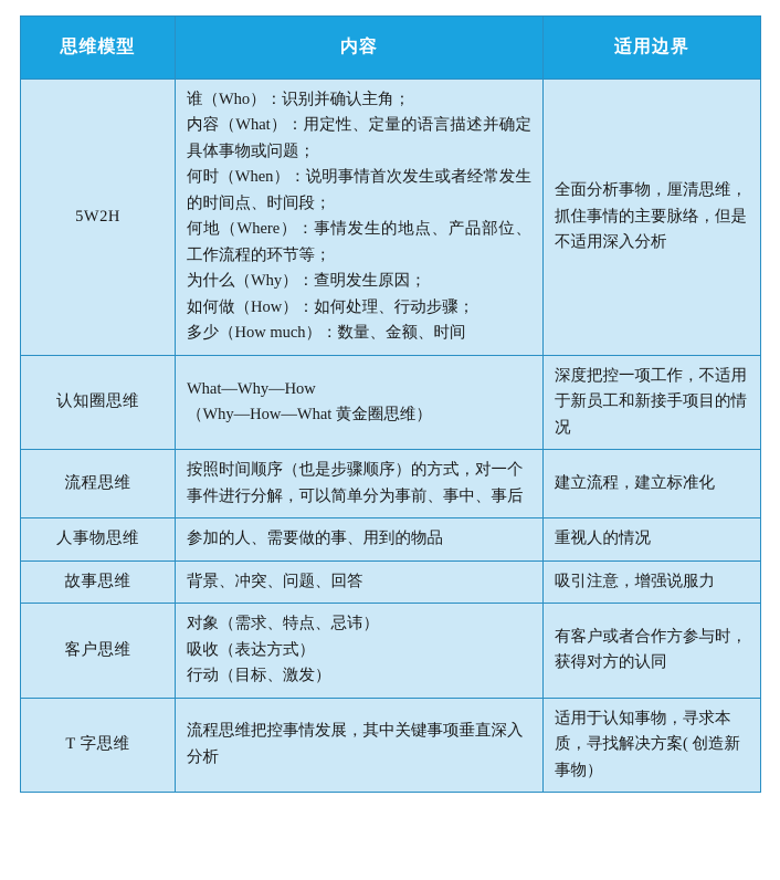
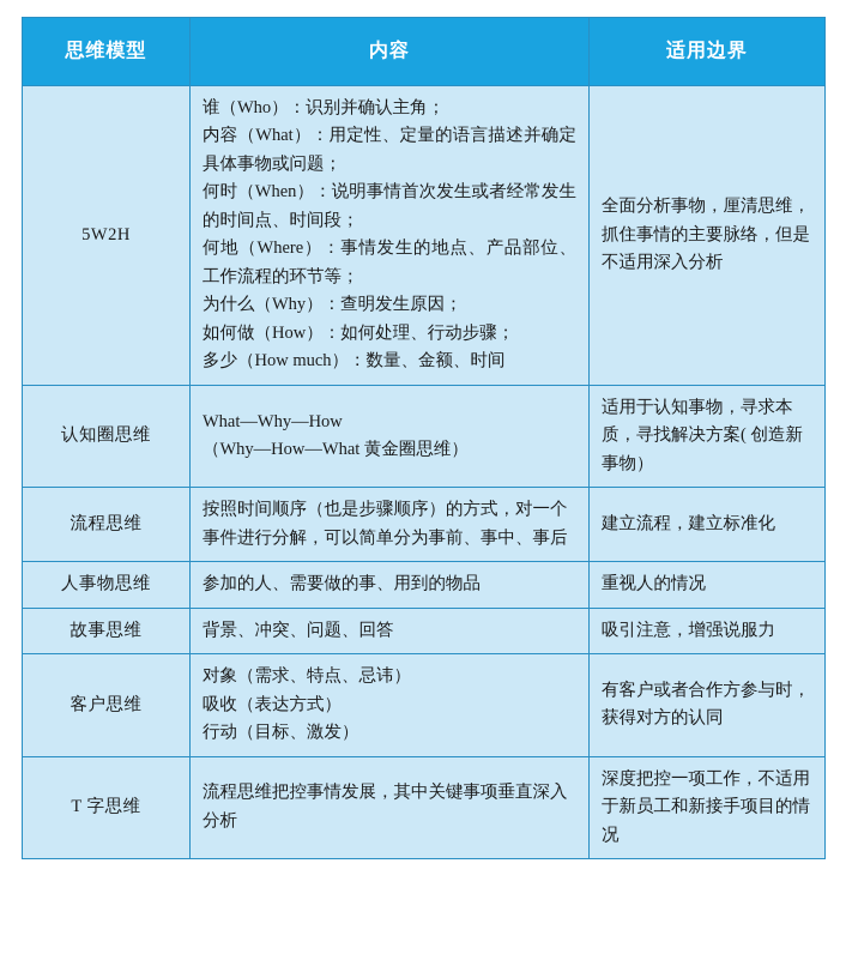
  思维模型	内容	适用边界
  5W2H	谁（Who）：识别并确认主角； 内容（What）：用定性、定量的语言描述并确定具体事物或问题； 何时（When）：说明事情首次发生或者经常发生的时间点、时间段； 何地（Where）：事情发生的地点、产品部位、工作流程的环节等； 为什么（Why）：查明发生原因； 如何做（How）：如何处理、行动步骤； 多少（How much）：数量、金额、时间	全面分析事物，厘清思维，抓住事情的主要脉络，但是不适用深入分析
- 认知圈思维	What—Why—How （Why—How—What 黄金圈思维）	深度把控一项工作，不适用于新员工和新接手项目的情况
+ 认知圈思维	What—Why—How （Why—How—What 黄金圈思维）	适用于认知事物，寻求本质，寻找解决方案( 创造新事物）
  流程思维	按照时间顺序（也是步骤顺序）的方式，对一个事件进行分解，可以简单分为事前、事中、事后	建立流程，建立标准化
  人事物思维	参加的人、需要做的事、用到的物品	重视人的情况
  故事思维	背景、冲突、问题、回答	吸引注意，增强说服力
  客户思维	对象（需求、特点、忌讳） 吸收（表达方式） 行动（目标、激发）	有客户或者合作方参与时，获得对方的认同
- T 字思维	流程思维把控事情发展，其中关键事项垂直深入分析	适用于认知事物，寻求本质，寻找解决方案( 创造新事物）
+ T 字思维	流程思维把控事情发展，其中关键事项垂直深入分析	深度把控一项工作，不适用于新员工和新接手项目的情况
